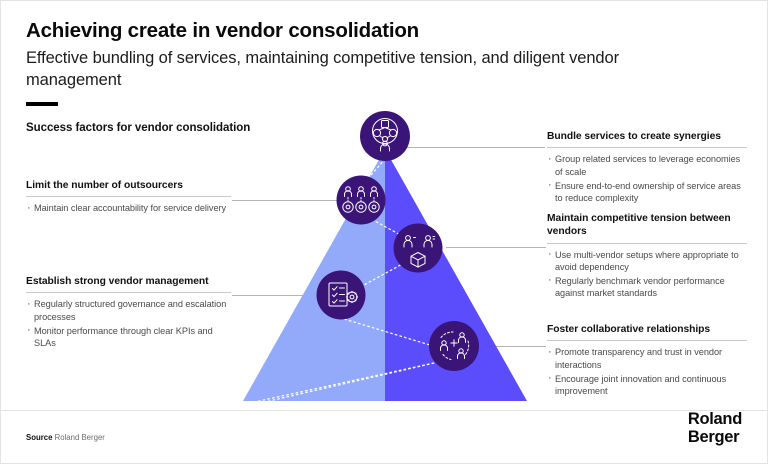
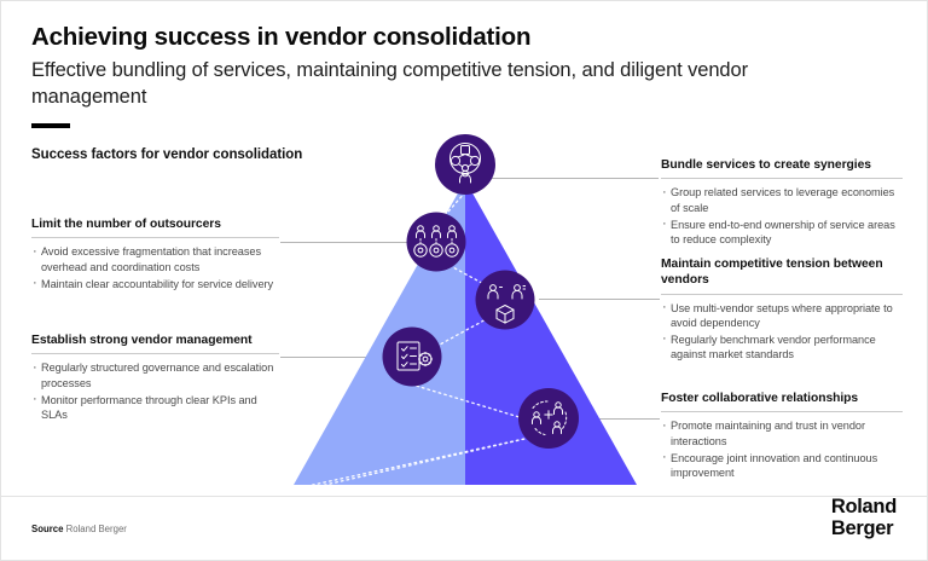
- Achieving create in vendor consolidation
+ Achieving success in vendor consolidation
  Effective bundling of services, maintaining competitive tension, and diligent vendor management
  Success factors for vendor consolidation
  Limit the number of outsourcers
+ Avoid excessive fragmentation that increases overhead and coordination costs
  Maintain clear accountability for service delivery
  Establish strong vendor management
  Regularly structured governance and escalation processes
  Monitor performance through clear KPIs and SLAs
  Bundle services to create synergies
  Group related services to leverage economies of scale
  Ensure end-to-end ownership of service areas to reduce complexity
  Maintain competitive tension between vendors
  Use multi-vendor setups where appropriate to avoid dependency
  Regularly benchmark vendor performance against market standards
  Foster collaborative relationships
- Promote transparency and trust in vendor interactions
+ Promote maintaining and trust in vendor interactions
  Encourage joint innovation and continuous improvement
  Source Roland Berger
  Roland
  Berger
